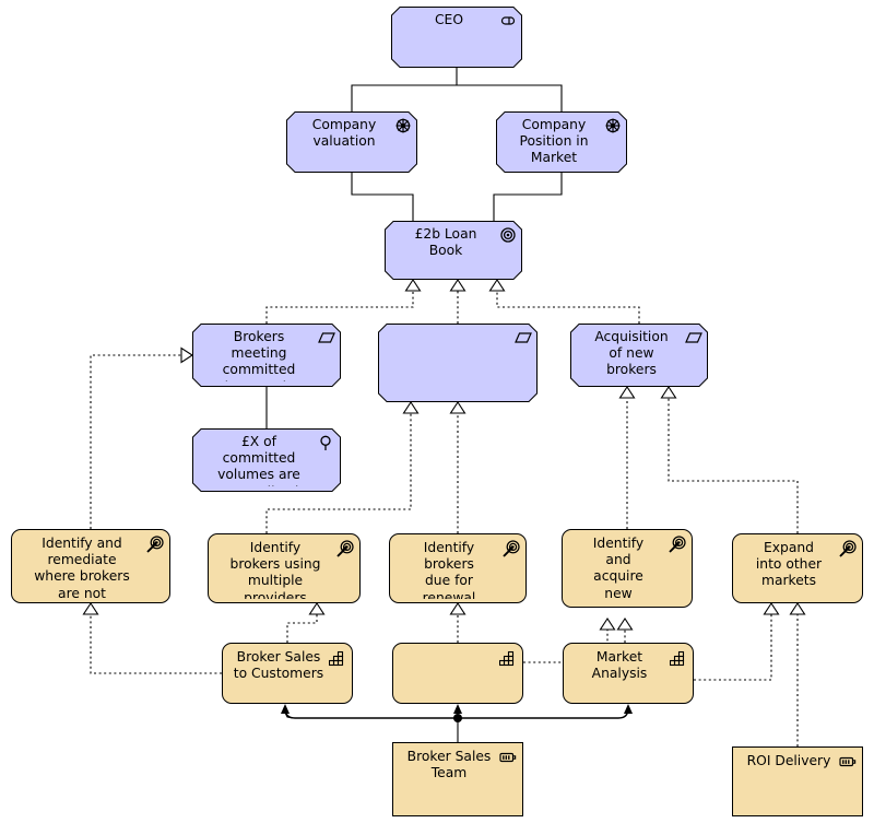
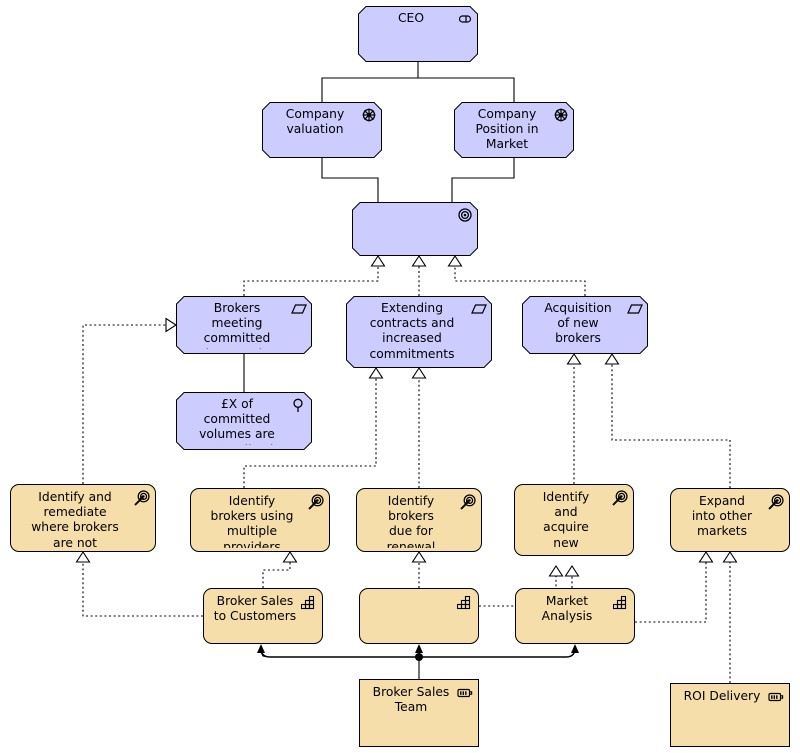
  CEO
  Company
  valuation
  Company
  Position in
  Market
- £2b Loan
- Book
  Brokers
  meeting
  committed
+ Extending
+ contracts and
+ increased
+ commitments
  Acquisition
  of new
  brokers
  £X of
  committed
  volumes are
  Identify and
  remediate
  where brokers
  are not
  Identify
  brokers using
  multiple
  providers
  Identify
  brokers
  due for
  renewal
  Identify
  and
  acquire
  new
  Expand
  into other
  markets
  Broker Sales
  to Customers
  Market
  Analysis
  Broker Sales
  Team
  ROI Delivery
